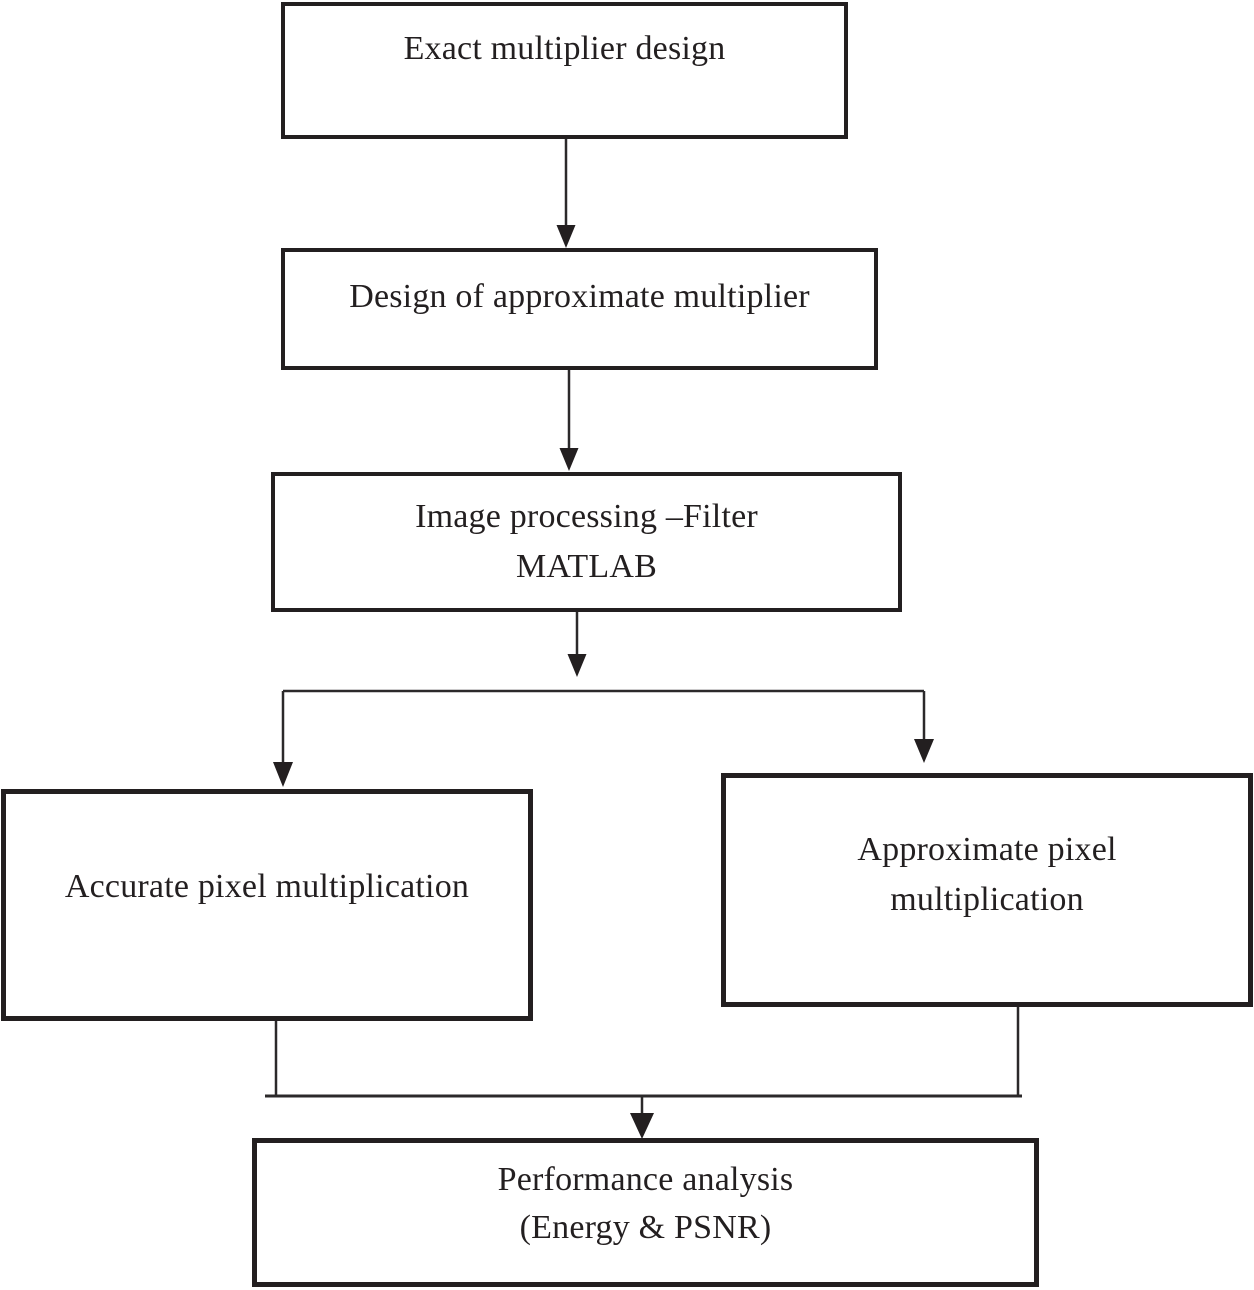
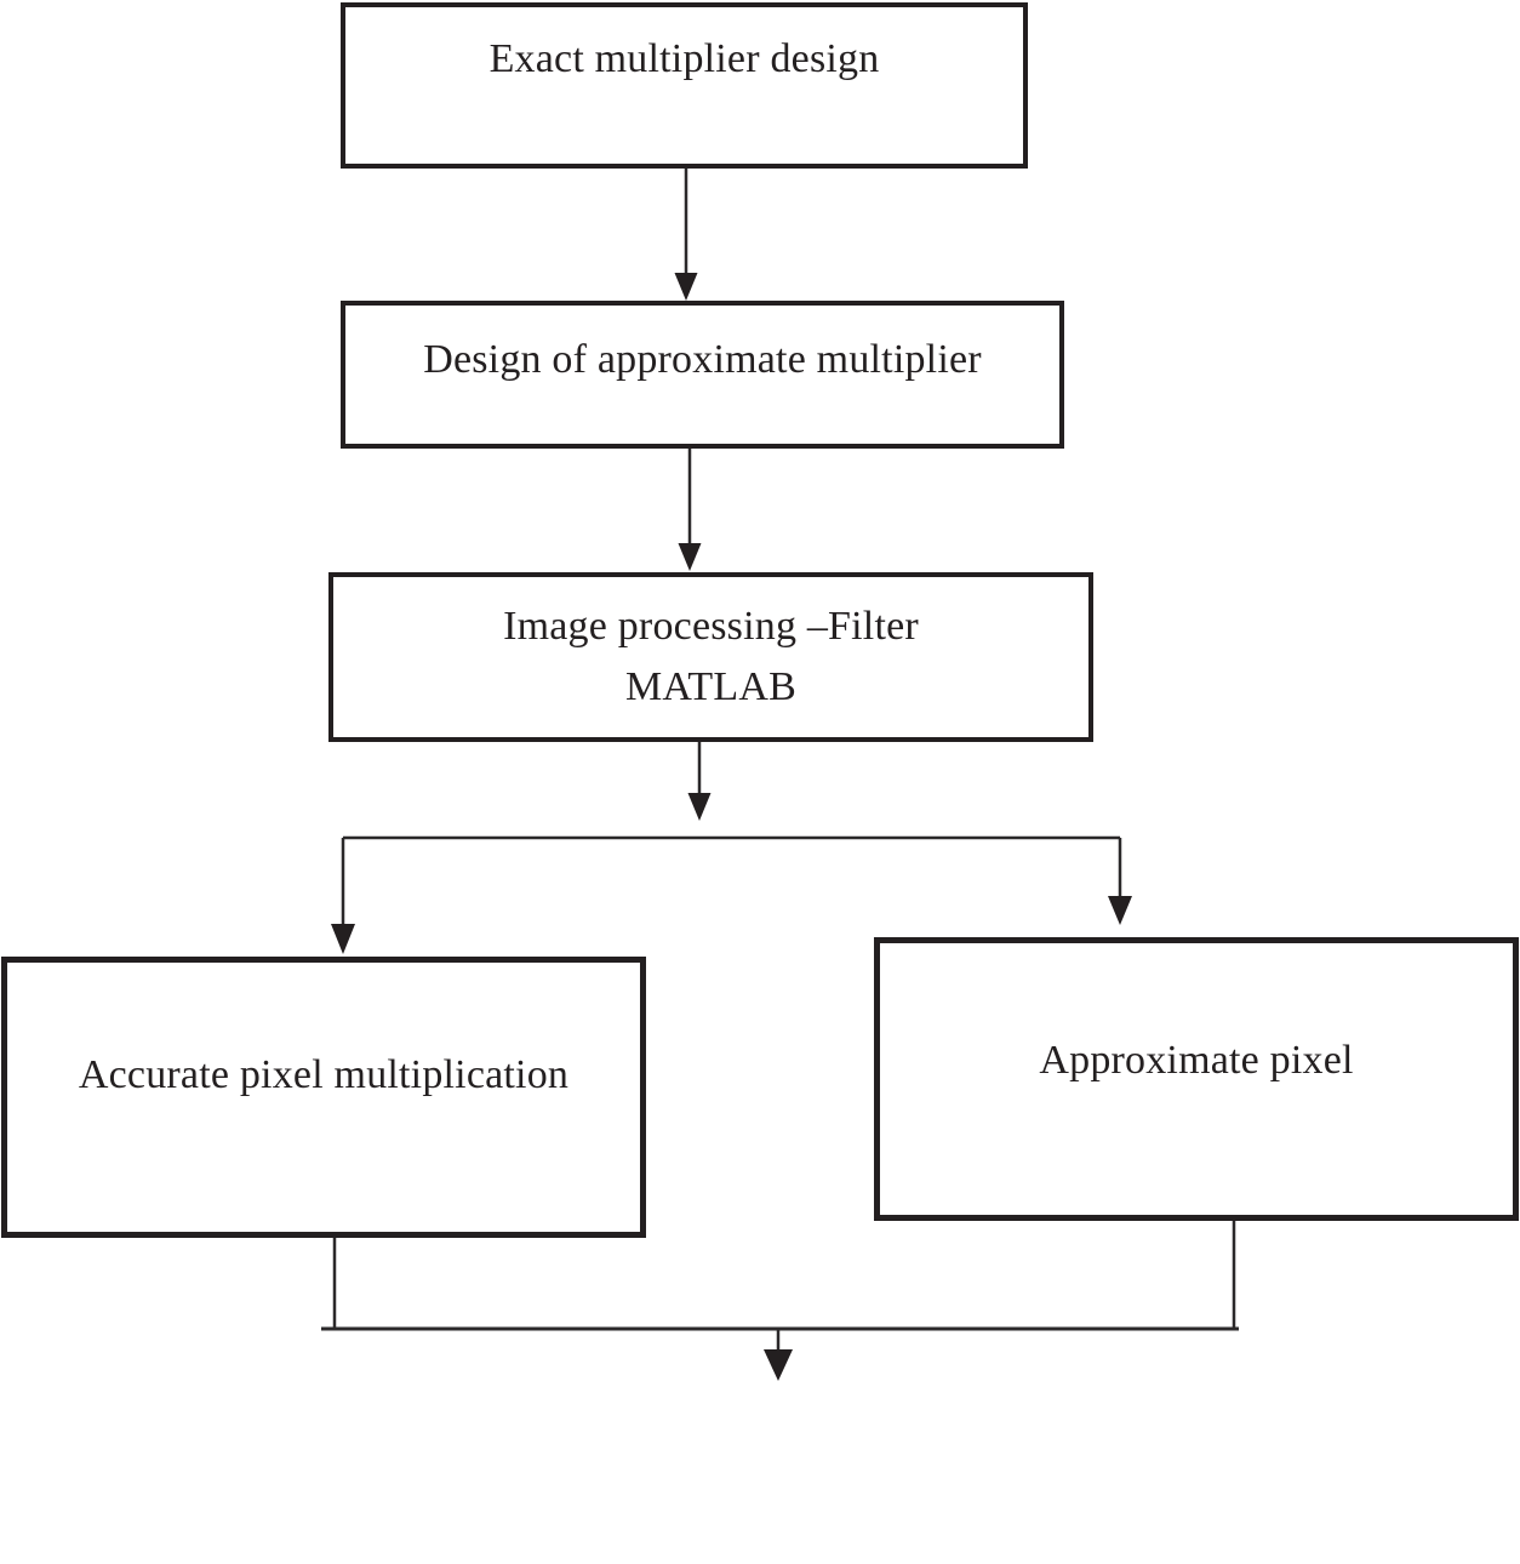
  Exact multiplier design
  Design of approximate multiplier
  Image processing –Filter
  MATLAB
  Accurate pixel multiplication
  Approximate pixel
- multiplication
- Performance analysis
- (Energy & PSNR)
